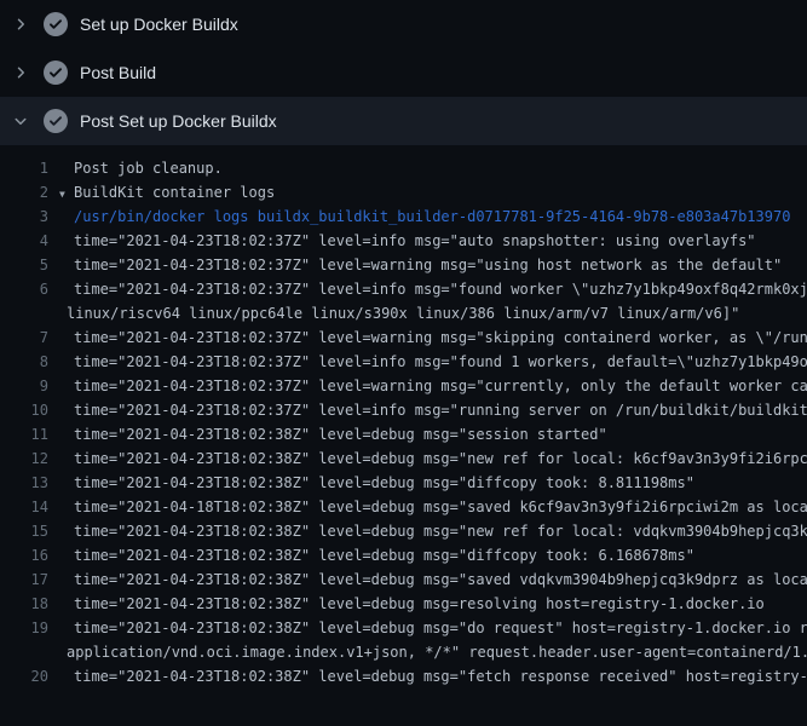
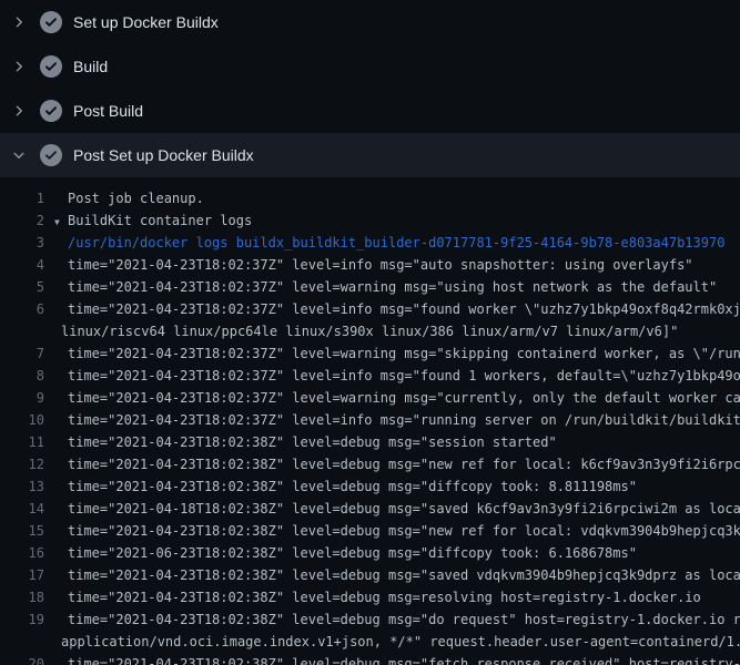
  Set up Docker Buildx
+ Build
  Post Build
  Post Set up Docker Buildx
  1
  Post job cleanup.
  2
  ▼ BuildKit container logs
  3
  /usr/bin/docker logs buildx_buildkit_builder-d0717781-9f25-4164-9b78-e803a47b13970
  4
  time="2021-04-23T18:02:37Z" level=info msg="auto snapshotter: using overlayfs"
  5
  time="2021-04-23T18:02:37Z" level=warning msg="using host network as the default"
  6
  time="2021-04-23T18:02:37Z" level=info msg="found worker \"uzhz7y1bkp49oxf8q42rmk0xj
  linux/riscv64 linux/ppc64le linux/s390x linux/386 linux/arm/v7 linux/arm/v6]"
  7
  time="2021-04-23T18:02:37Z" level=warning msg="skipping containerd worker, as \"/run
  8
  time="2021-04-23T18:02:37Z" level=info msg="found 1 workers, default=\"uzhz7y1bkp49o
  9
  time="2021-04-23T18:02:37Z" level=warning msg="currently, only the default worker ca
  10
  time="2021-04-23T18:02:37Z" level=info msg="running server on /run/buildkit/buildkit
  11
  time="2021-04-23T18:02:38Z" level=debug msg="session started"
  12
  time="2021-04-23T18:02:38Z" level=debug msg="new ref for local: k6cf9av3n3y9fi2i6rpc
  13
  time="2021-04-23T18:02:38Z" level=debug msg="diffcopy took: 8.811198ms"
  14
  time="2021-04-18T18:02:38Z" level=debug msg="saved k6cf9av3n3y9fi2i6rpciwi2m as loca
  15
  time="2021-04-23T18:02:38Z" level=debug msg="new ref for local: vdqkvm3904b9hepjcq3k
  16
- time="2021-04-23T18:02:38Z" level=debug msg="diffcopy took: 6.168678ms"
+ time="2021-06-23T18:02:38Z" level=debug msg="diffcopy took: 6.168678ms"
  17
  time="2021-04-23T18:02:38Z" level=debug msg="saved vdqkvm3904b9hepjcq3k9dprz as loca
  18
  time="2021-04-23T18:02:38Z" level=debug msg=resolving host=registry-1.docker.io
  19
  time="2021-04-23T18:02:38Z" level=debug msg="do request" host=registry-1.docker.io r
  application/vnd.oci.image.index.v1+json, */*" request.header.user-agent=containerd/1.
  20
  time="2021-04-23T18:02:38Z" level=debug msg="fetch response received" host=registry-
